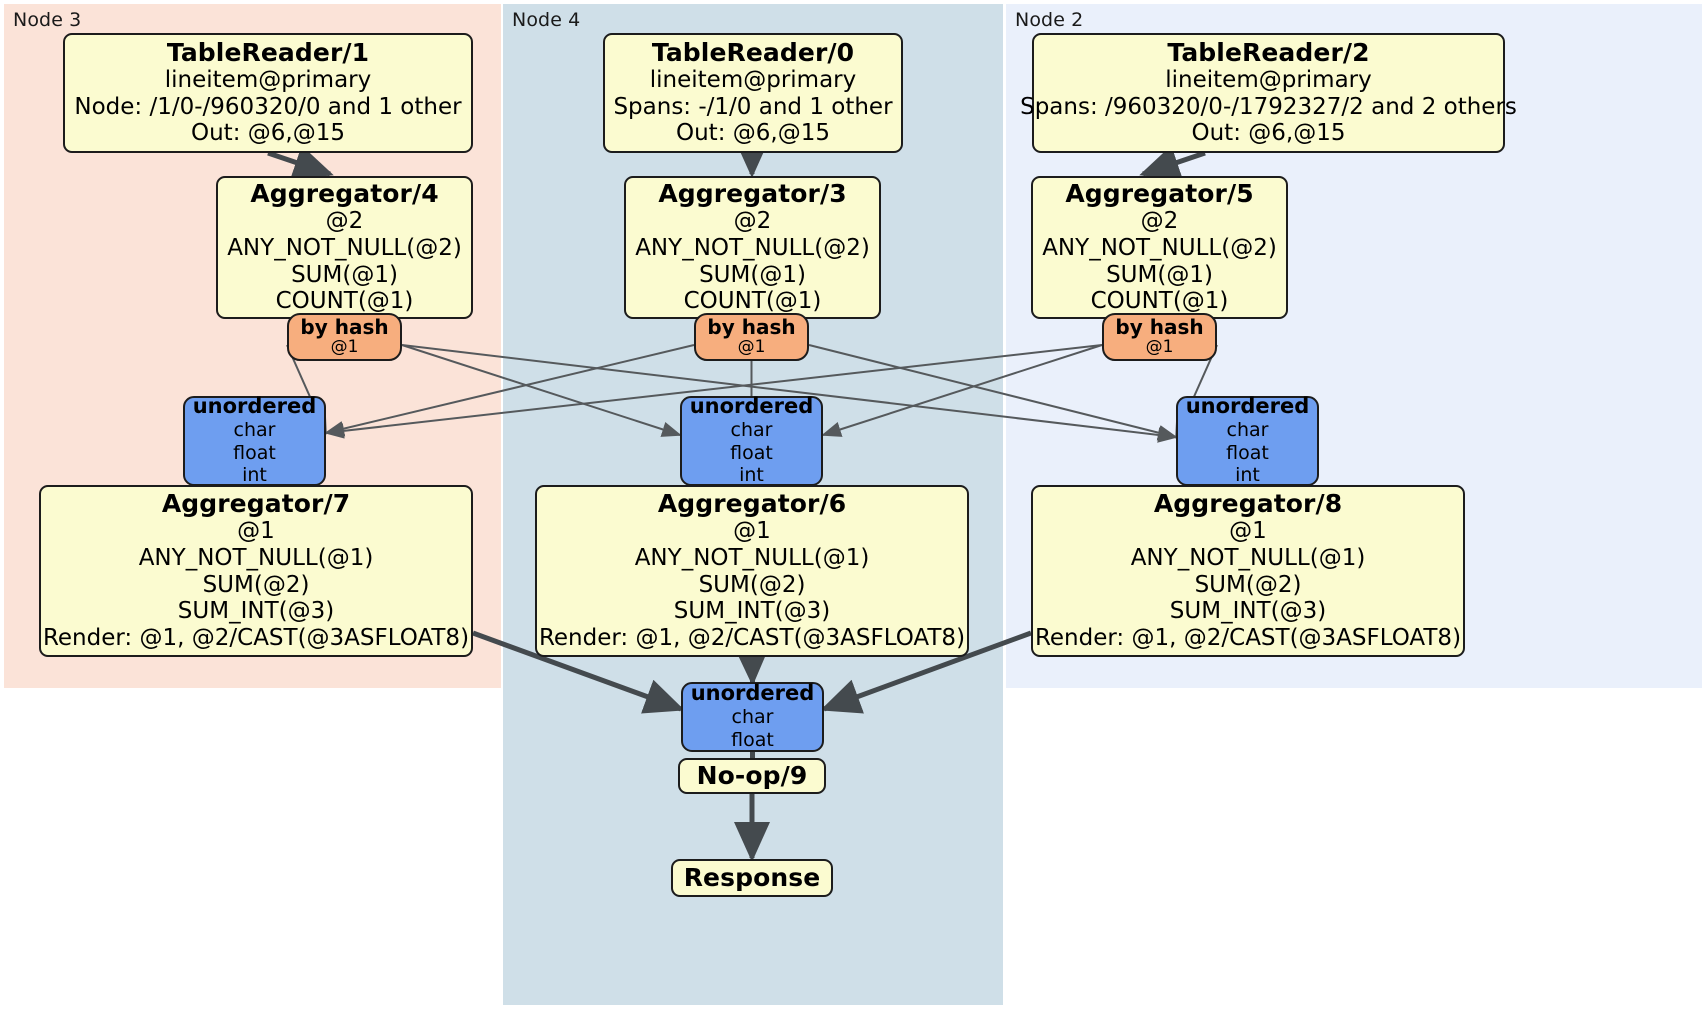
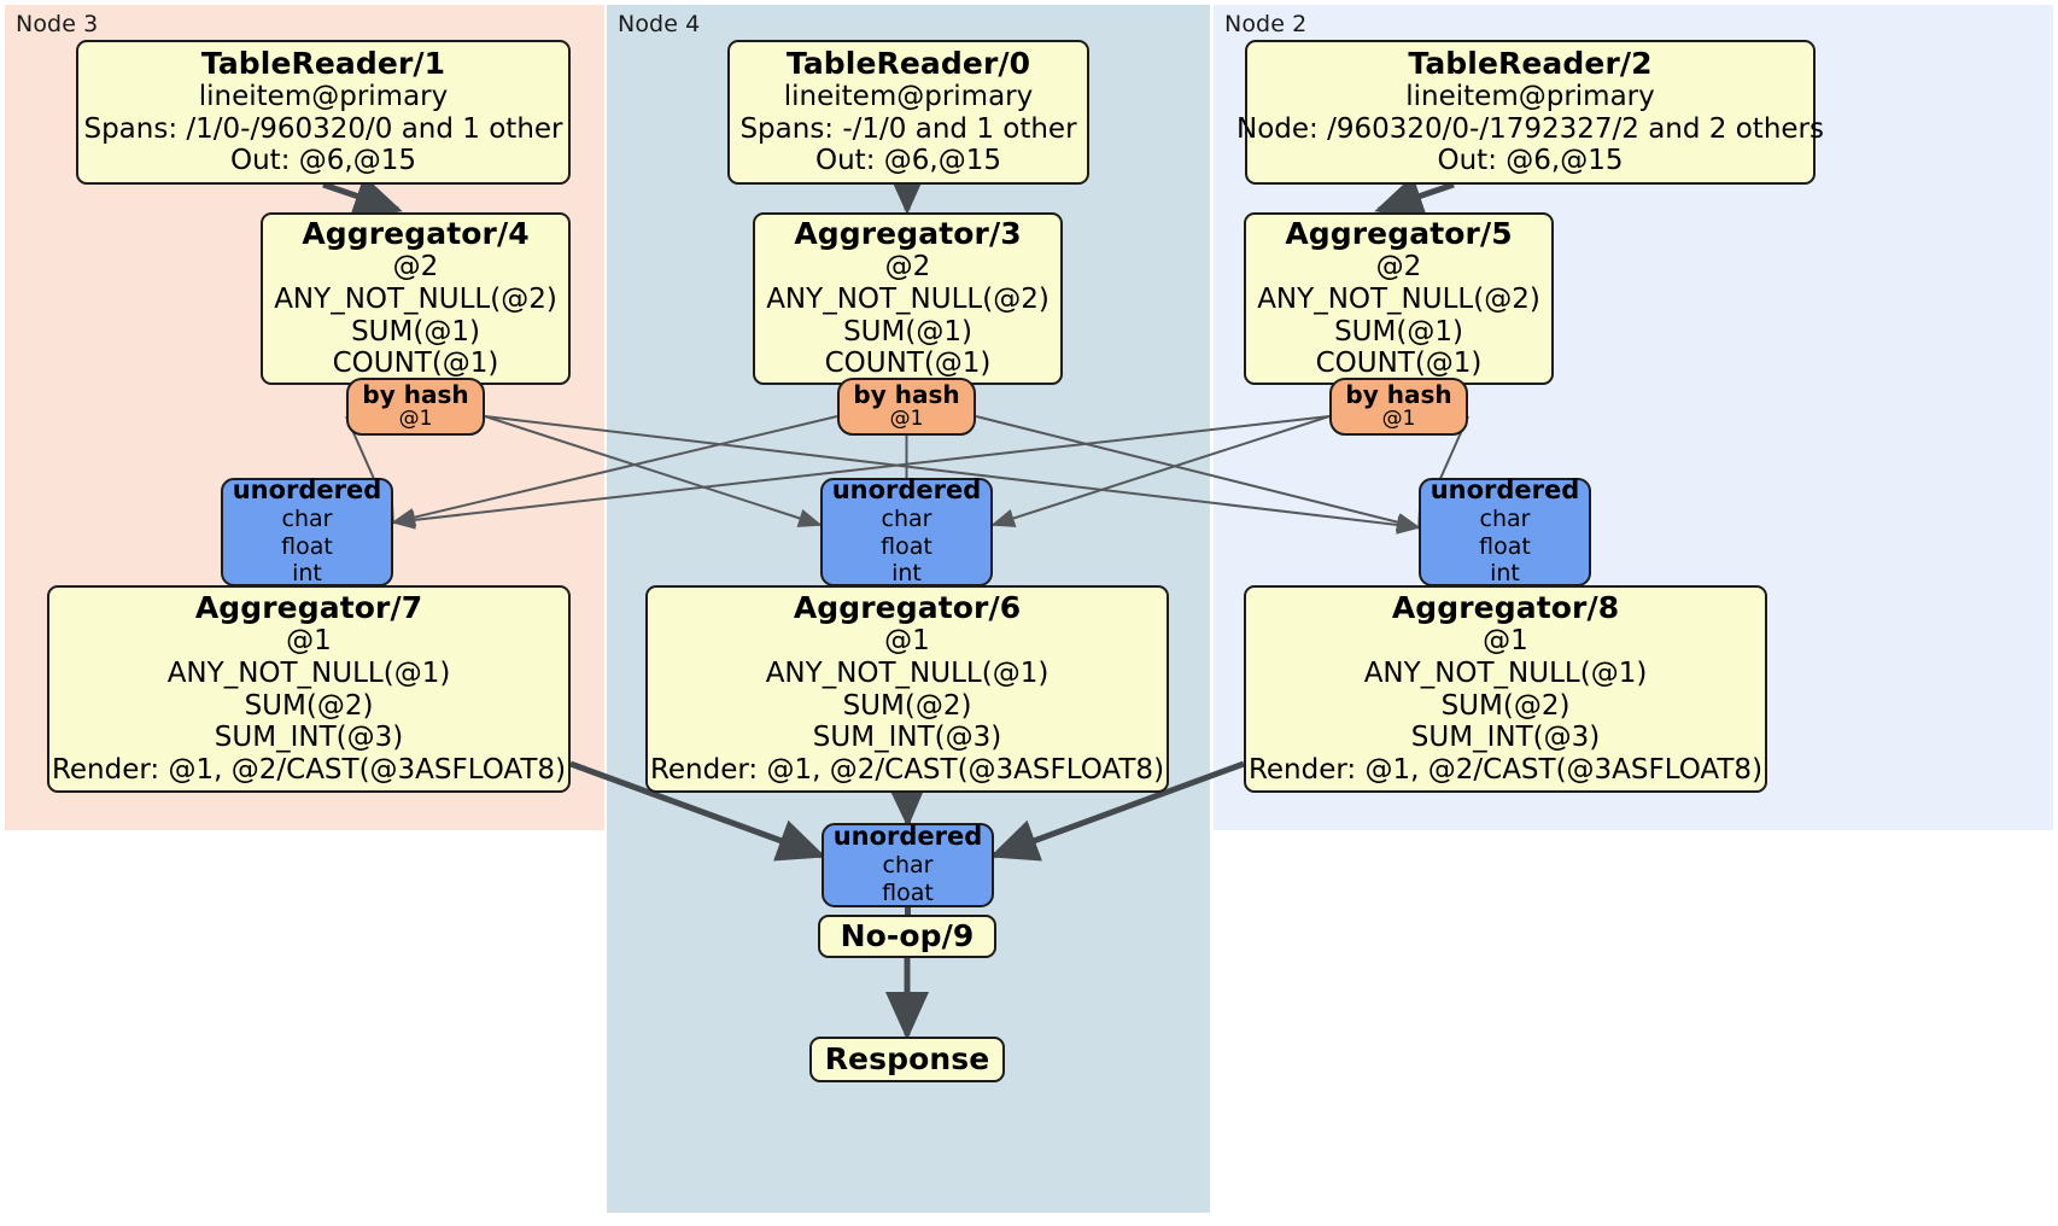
  Node 3
  Node 4
  Node 2
  TableReader/1
  lineitem@primary
- Node: /1/0-/960320/0 and 1 other
+ Spans: /1/0-/960320/0 and 1 other
  Out: @6,@15
  TableReader/0
  lineitem@primary
  Spans: -/1/0 and 1 other
  Out: @6,@15
  TableReader/2
  lineitem@primary
- Spans: /960320/0-/1792327/2 and 2 others
+ Node: /960320/0-/1792327/2 and 2 others
  Out: @6,@15
  Aggregator/4
  @2
  ANY_NOT_NULL(@2)
  SUM(@1)
  COUNT(@1)
  Aggregator/3
  @2
  ANY_NOT_NULL(@2)
  SUM(@1)
  COUNT(@1)
  Aggregator/5
  @2
  ANY_NOT_NULL(@2)
  SUM(@1)
  COUNT(@1)
  Aggregator/7
  @1
  ANY_NOT_NULL(@1)
  SUM(@2)
  SUM_INT(@3)
  Render: @1, @2/CAST(@3ASFLOAT8)
  Aggregator/6
  @1
  ANY_NOT_NULL(@1)
  SUM(@2)
  SUM_INT(@3)
  Render: @1, @2/CAST(@3ASFLOAT8)
  Aggregator/8
  @1
  ANY_NOT_NULL(@1)
  SUM(@2)
  SUM_INT(@3)
  Render: @1, @2/CAST(@3ASFLOAT8)
  No-op/9
  Response
  by hash
  @1
  by hash
  @1
  by hash
  @1
  unordered
  char
  float
  int
  unordered
  char
  float
  int
  unordered
  char
  float
  int
  unordered
  char
  float
